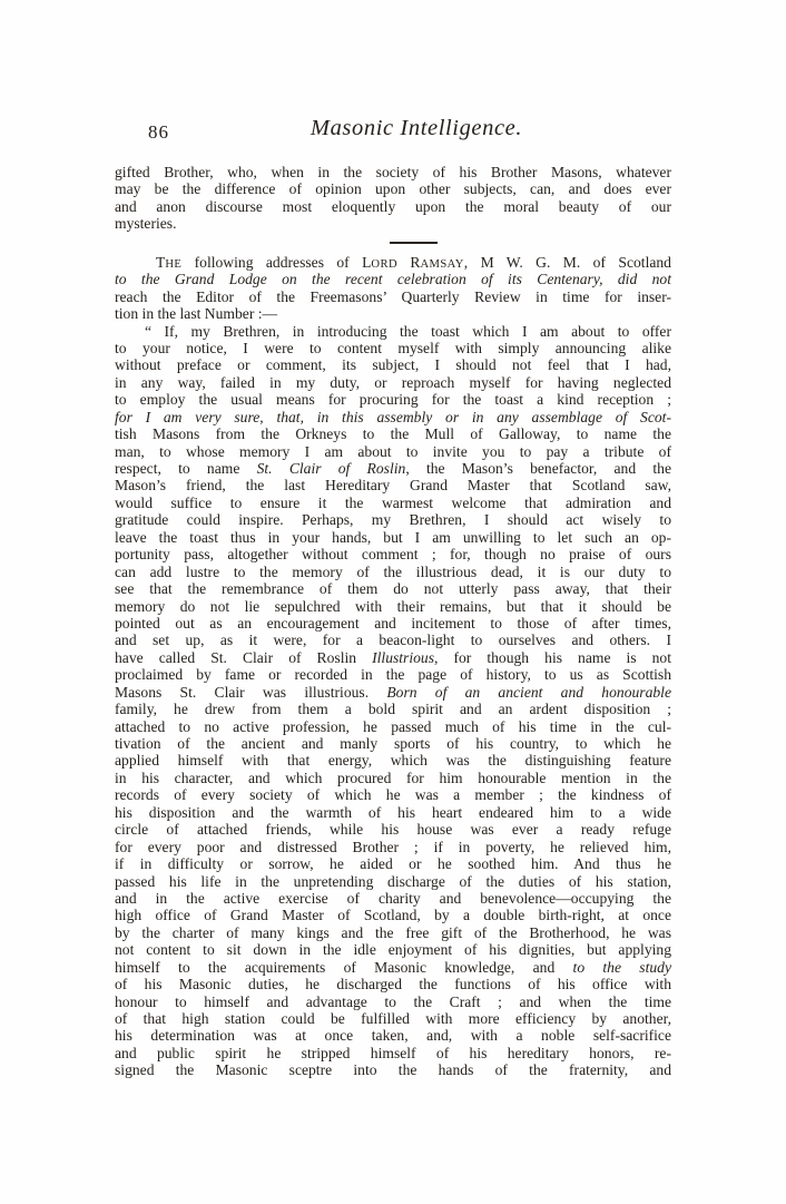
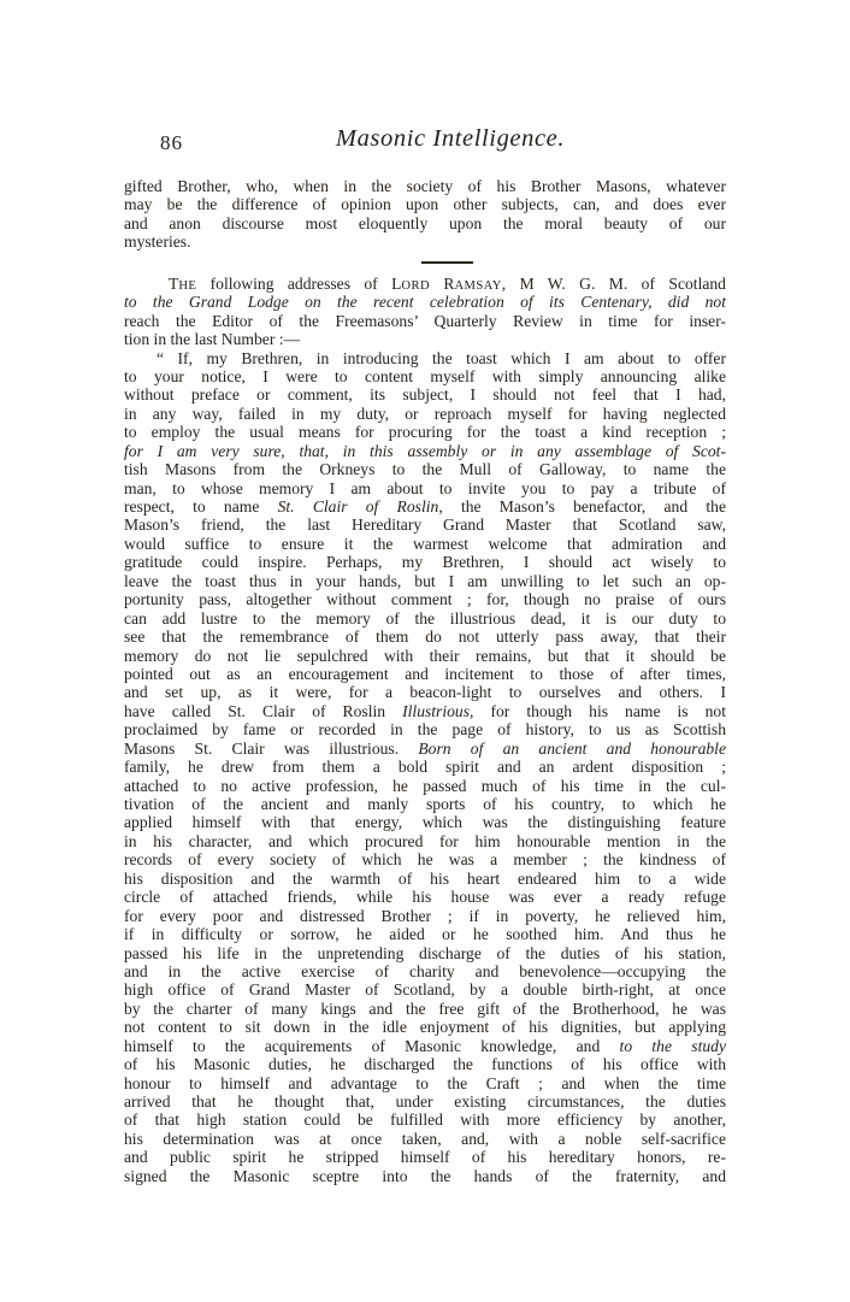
  86
  Masonic Intelligence.
  gifted Brother, who, when in the society of his Brother Masons, whatever
  may be the difference of opinion upon other subjects, can, and does ever
  and anon discourse most eloquently upon the moral beauty of our
  mysteries.
  THE following addresses of LORD RAMSAY, M W. G. M. of Scotland
  to the Grand Lodge on the recent celebration of its Centenary, did not
  reach the Editor of the Freemasons’ Quarterly Review in time for inser-
  tion in the last Number :—
  “ If, my Brethren, in introducing the toast which I am about to offer
  to your notice, I were to content myself with simply announcing alike
  without preface or comment, its subject, I should not feel that I had,
  in any way, failed in my duty, or reproach myself for having neglected
  to employ the usual means for procuring for the toast a kind reception ;
  for I am very sure, that, in this assembly or in any assemblage of Scot-
  tish Masons from the Orkneys to the Mull of Galloway, to name the
  man, to whose memory I am about to invite you to pay a tribute of
  respect, to name St. Clair of Roslin, the Mason’s benefactor, and the
  Mason’s friend, the last Hereditary Grand Master that Scotland saw,
  would suffice to ensure it the warmest welcome that admiration and
  gratitude could inspire. Perhaps, my Brethren, I should act wisely to
  leave the toast thus in your hands, but I am unwilling to let such an op-
  portunity pass, altogether without comment ; for, though no praise of ours
  can add lustre to the memory of the illustrious dead, it is our duty to
  see that the remembrance of them do not utterly pass away, that their
  memory do not lie sepulchred with their remains, but that it should be
  pointed out as an encouragement and incitement to those of after times,
  and set up, as it were, for a beacon-light to ourselves and others. I
  have called St. Clair of Roslin Illustrious, for though his name is not
  proclaimed by fame or recorded in the page of history, to us as Scottish
  Masons St. Clair was illustrious. Born of an ancient and honourable
  family, he drew from them a bold spirit and an ardent disposition ;
  attached to no active profession, he passed much of his time in the cul-
  tivation of the ancient and manly sports of his country, to which he
  applied himself with that energy, which was the distinguishing feature
  in his character, and which procured for him honourable mention in the
  records of every society of which he was a member ; the kindness of
  his disposition and the warmth of his heart endeared him to a wide
  circle of attached friends, while his house was ever a ready refuge
  for every poor and distressed Brother ; if in poverty, he relieved him,
  if in difficulty or sorrow, he aided or he soothed him. And thus he
  passed his life in the unpretending discharge of the duties of his station,
  and in the active exercise of charity and benevolence—occupying the
  high office of Grand Master of Scotland, by a double birth-right, at once
  by the charter of many kings and the free gift of the Brotherhood, he was
  not content to sit down in the idle enjoyment of his dignities, but applying
  himself to the acquirements of Masonic knowledge, and to the study
  of his Masonic duties, he discharged the functions of his office with
  honour to himself and advantage to the Craft ; and when the time
+ arrived that he thought that, under existing circumstances, the duties
  of that high station could be fulfilled with more efficiency by another,
  his determination was at once taken, and, with a noble self-sacrifice
  and public spirit he stripped himself of his hereditary honors, re-
  signed the Masonic sceptre into the hands of the fraternity, and
